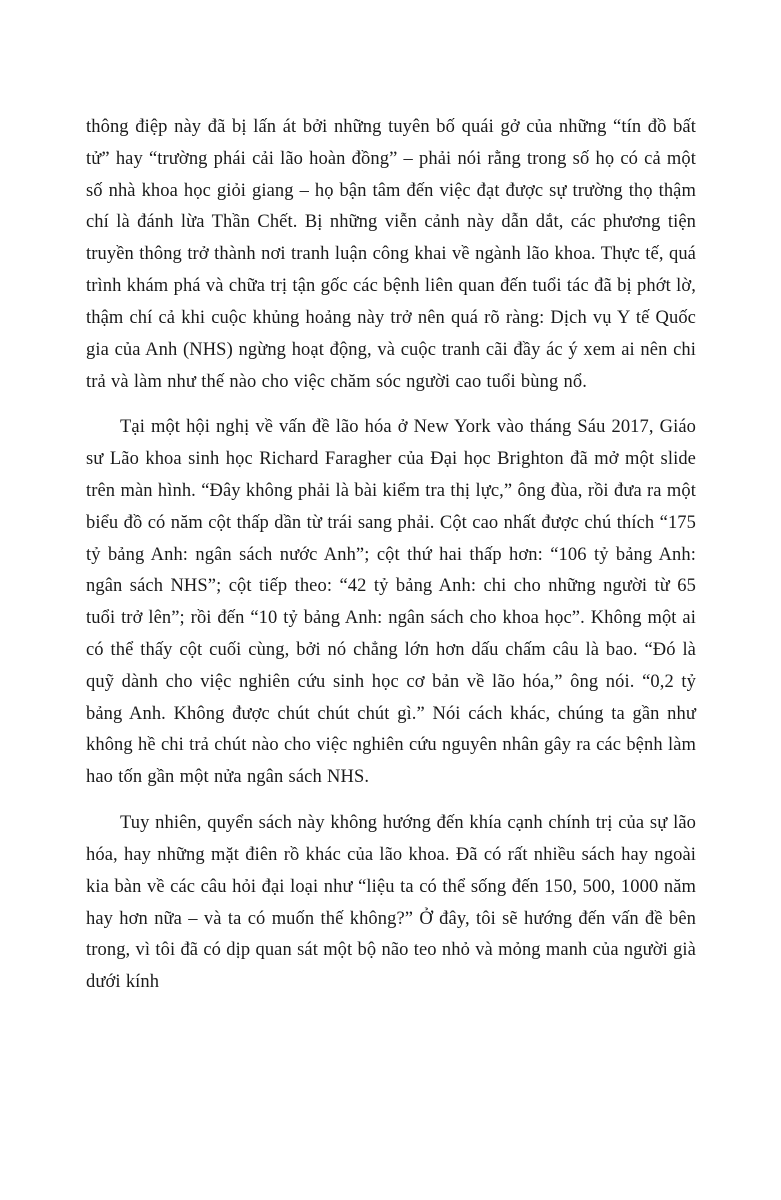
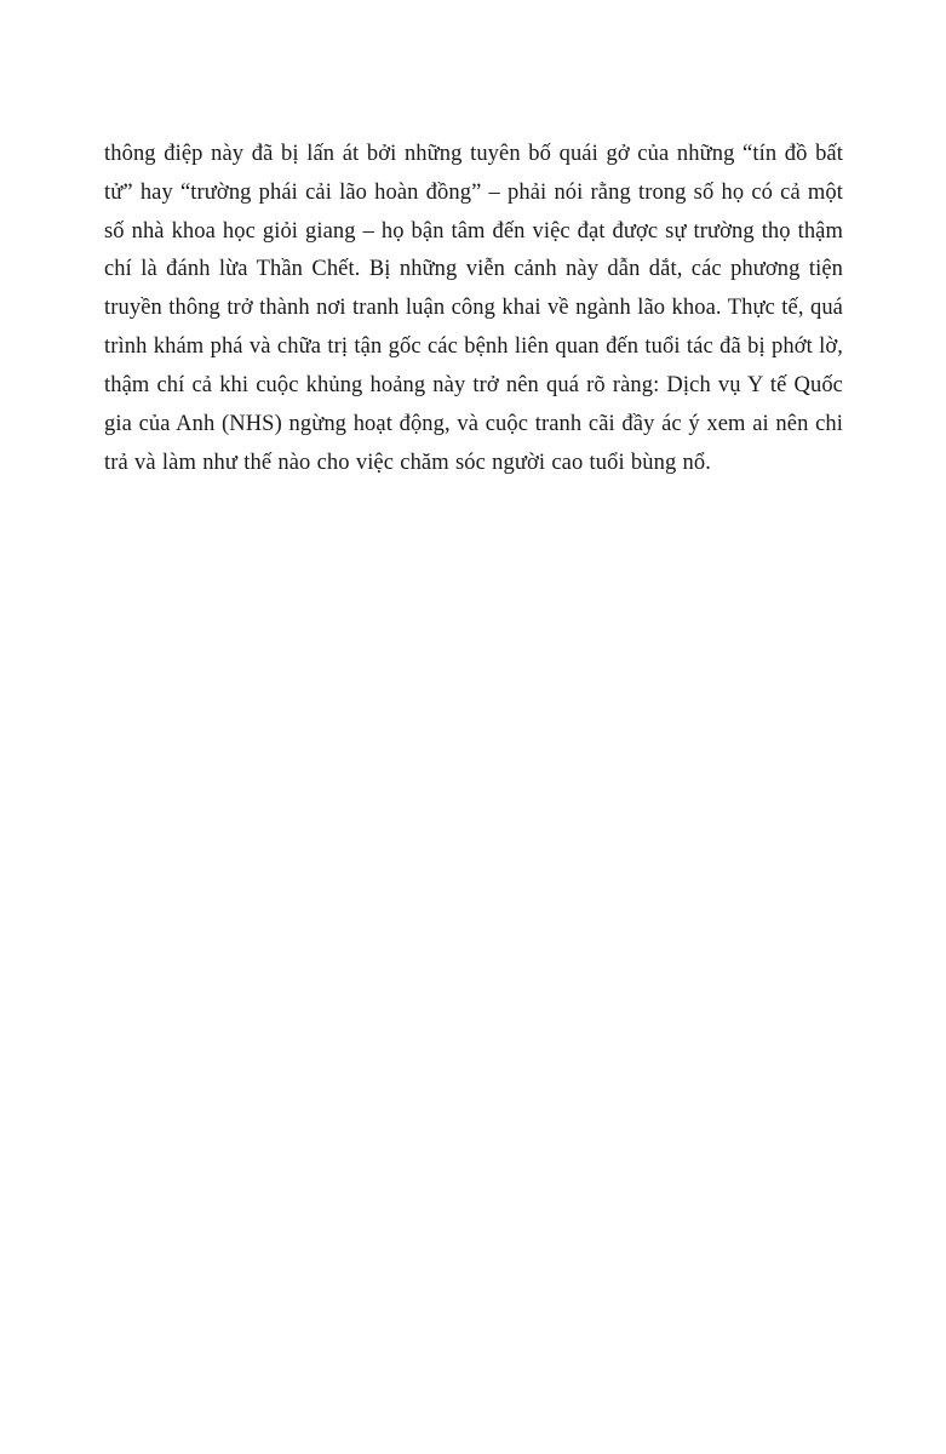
  thông điệp này đã bị lấn át bởi những tuyên bố quái gở của những “tín đồ bất tử” hay “trường phái cải lão hoàn đồng” – phải nói rằng trong số họ có cả một số nhà khoa học giỏi giang – họ bận tâm đến việc đạt được sự trường thọ thậm chí là đánh lừa Thần Chết. Bị những viễn cảnh này dẫn dắt, các phương tiện truyền thông trở thành nơi tranh luận công khai về ngành lão khoa. Thực tế, quá trình khám phá và chữa trị tận gốc các bệnh liên quan đến tuổi tác đã bị phớt lờ, thậm chí cả khi cuộc khủng hoảng này trở nên quá rõ ràng: Dịch vụ Y tế Quốc gia của Anh (NHS) ngừng hoạt động, và cuộc tranh cãi đầy ác ý xem ai nên chi trả và làm như thế nào cho việc chăm sóc người cao tuổi bùng nổ.
- Tại một hội nghị về vấn đề lão hóa ở New York vào tháng Sáu 2017, Giáo sư Lão khoa sinh học Richard Faragher của Đại học Brighton đã mở một slide trên màn hình. “Đây không phải là bài kiểm tra thị lực,” ông đùa, rồi đưa ra một biểu đồ có năm cột thấp dần từ trái sang phải. Cột cao nhất được chú thích “175 tỷ bảng Anh: ngân sách nước Anh”; cột thứ hai thấp hơn: “106 tỷ bảng Anh: ngân sách NHS”; cột tiếp theo: “42 tỷ bảng Anh: chi cho những người từ 65 tuổi trở lên”; rồi đến “10 tỷ bảng Anh: ngân sách cho khoa học”. Không một ai có thể thấy cột cuối cùng, bởi nó chẳng lớn hơn dấu chấm câu là bao. “Đó là quỹ dành cho việc nghiên cứu sinh học cơ bản về lão hóa,” ông nói. “0,2 tỷ bảng Anh. Không được chút chút chút gì.” Nói cách khác, chúng ta gần như không hề chi trả chút nào cho việc nghiên cứu nguyên nhân gây ra các bệnh làm hao tốn gần một nửa ngân sách NHS.
- Tuy nhiên, quyển sách này không hướng đến khía cạnh chính trị của sự lão hóa, hay những mặt điên rồ khác của lão khoa. Đã có rất nhiều sách hay ngoài kia bàn về các câu hỏi đại loại như “liệu ta có thể sống đến 150, 500, 1000 năm hay hơn nữa – và ta có muốn thế không?” Ở đây, tôi sẽ hướng đến vấn đề bên trong, vì tôi đã có dịp quan sát một bộ não teo nhỏ và mỏng manh của người già dưới kính
